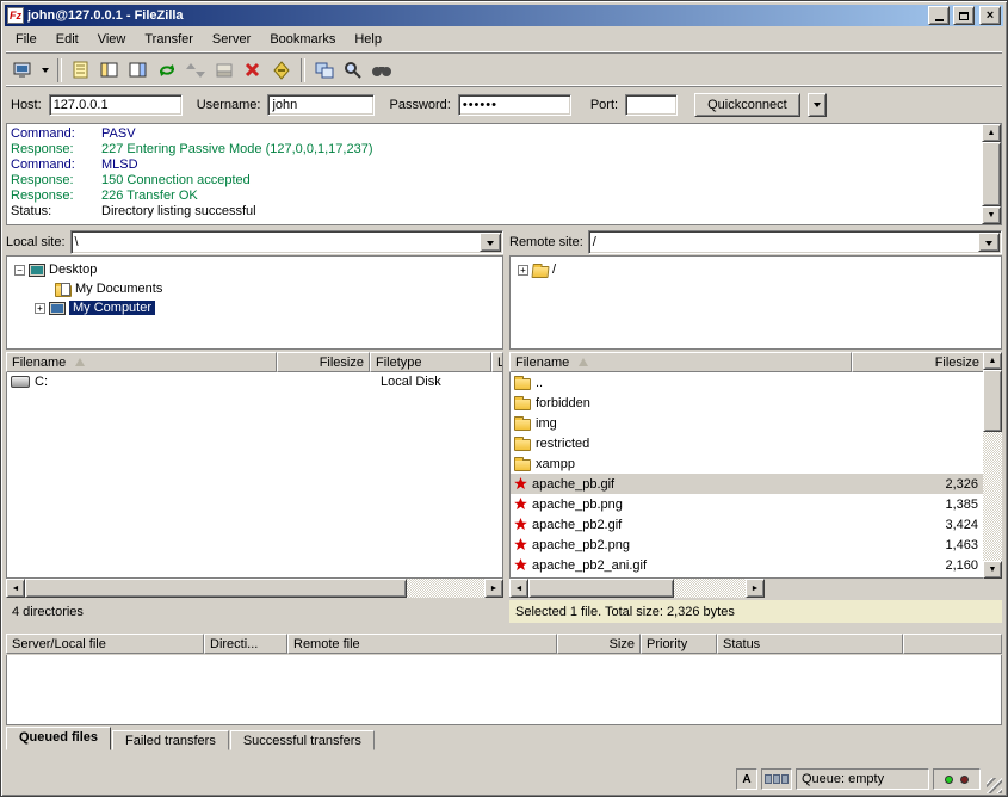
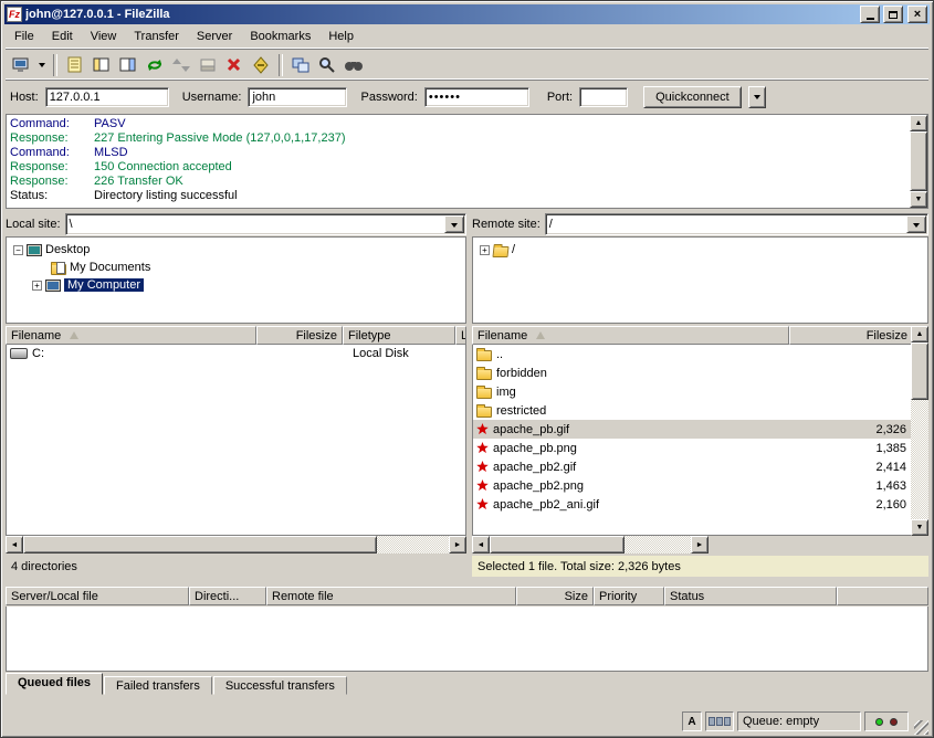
  Fz
  john@127.0.0.1 - FileZilla
  ×
  File
  Edit
  View
  Transfer
  Server
  Bookmarks
  Help
  Host:
  127.0.0.1
  Username:
  john
  Password:
  ••••••
  Port:
  Quickconnect
  Command:
  PASV
  Response:
  227 Entering Passive Mode (127,0,0,1,17,237)
  Command:
  MLSD
  Response:
  150 Connection accepted
  Response:
  226 Transfer OK
  Status:
  Directory listing successful
  Local site:
  \
  Remote site:
  /
  −
  Desktop
  My Documents
  +
  My Computer
  +
  /
  Filename
  Filesize
  Filetype
  L
  C:
  Local Disk
  Filename
  Filesize
  ..
  forbidden
  img
  restricted
- xampp
  apache_pb.gif
  2,326
  apache_pb.png
  1,385
  apache_pb2.gif
- 3,424
+ 2,414
  apache_pb2.png
  1,463
  apache_pb2_ani.gif
  2,160
  4 directories
  Selected 1 file. Total size: 2,326 bytes
  Server/Local file
  Directi...
  Remote file
  Size
  Priority
  Status
  Queued files
  Failed transfers
  Successful transfers
  A
  Queue: empty
